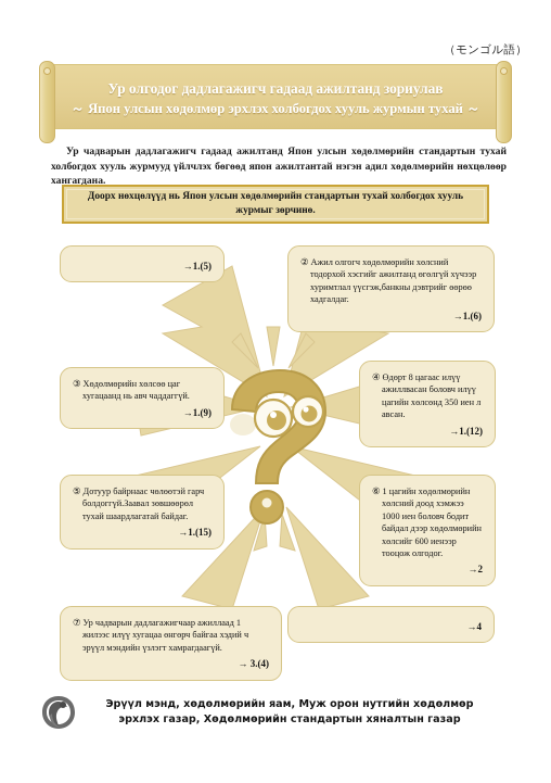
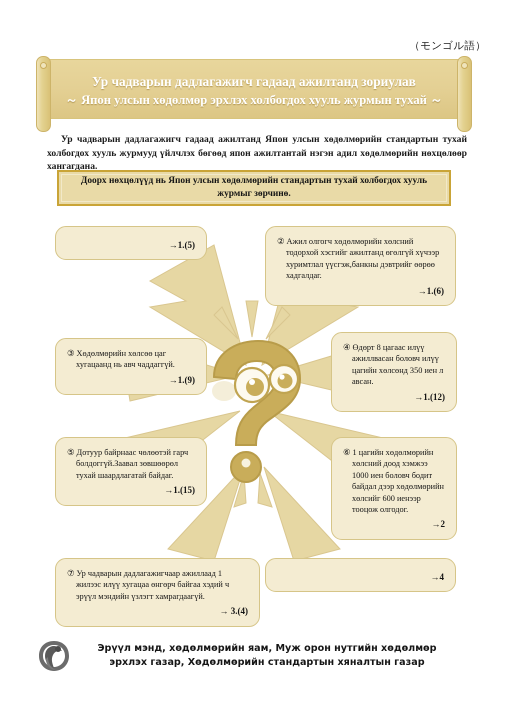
  （モンゴル語）
- Ур олгодог дадлагажигч гадаад ажилтанд зориулав
+ Ур чадварын дадлагажигч гадаад ажилтанд зориулав
  ～ Япон улсын хөдөлмөр эрхлэх холбогдох хууль журмын тухай ～
  Ур чадварын дадлагажигч гадаад ажилтанд Япон улсын хөдөлмөрийн стандартын тухай холбогдох хууль журмууд үйлчлэх бөгөөд япон ажилтантай нэгэн адил хөдөлмөрийн нөхцөлөөр хангагдана.
  Доорх нөхцөлүүд нь Япон улсын хөдөлмөрийн стандартын тухай холбогдох хууль журмыг зөрчинө.
  →1.(5)
  ② Ажил олгогч хөдөлмөрийн хөлсний тодорхой хэсгийг ажилтанд өгөлгүй хүчээр хуримтлал үүсгэж,банкны дэвтрийг өөрөө хадгалдаг.
  →1.(6)
  ③ Хөдөлмөрийн хөлсөө цаг хугацаанд нь авч чаддаггүй.
  →1.(9)
  ④ Өдөрт 8 цагаас илүү ажиллвасан боловч илүү цагийн хөлсөнд 350 иен л авсан.
  →1.(12)
  ⑤ Дотуур байрнаас чөлөөтэй гарч болдоггүй.Заавал зөвшөөрөл тухай шаардлагатай байдаг.
  →1.(15)
  ⑥ 1 цагийн хөдөлмөрийн хөлсний доод хэмжээ 1000 иен боловч бодит байдал дээр хөдөлмөрийн хөлсийг 600 иенээр тооцож олгодог.
  →2
  ⑦ Ур чадварын дадлагажигчаар ажиллаад 1 жилээс илүү хугацаа өнгөрч байгаа хэдий ч эрүүл мэндийн үзлэгт хамрагдаагүй.
  → 3.(4)
  →4
  Эрүүл мэнд, хөдөлмөрийн яам, Муж орон нутгийн хөдөлмөр
  эрхлэх газар, Хөдөлмөрийн стандартын хяналтын газар
